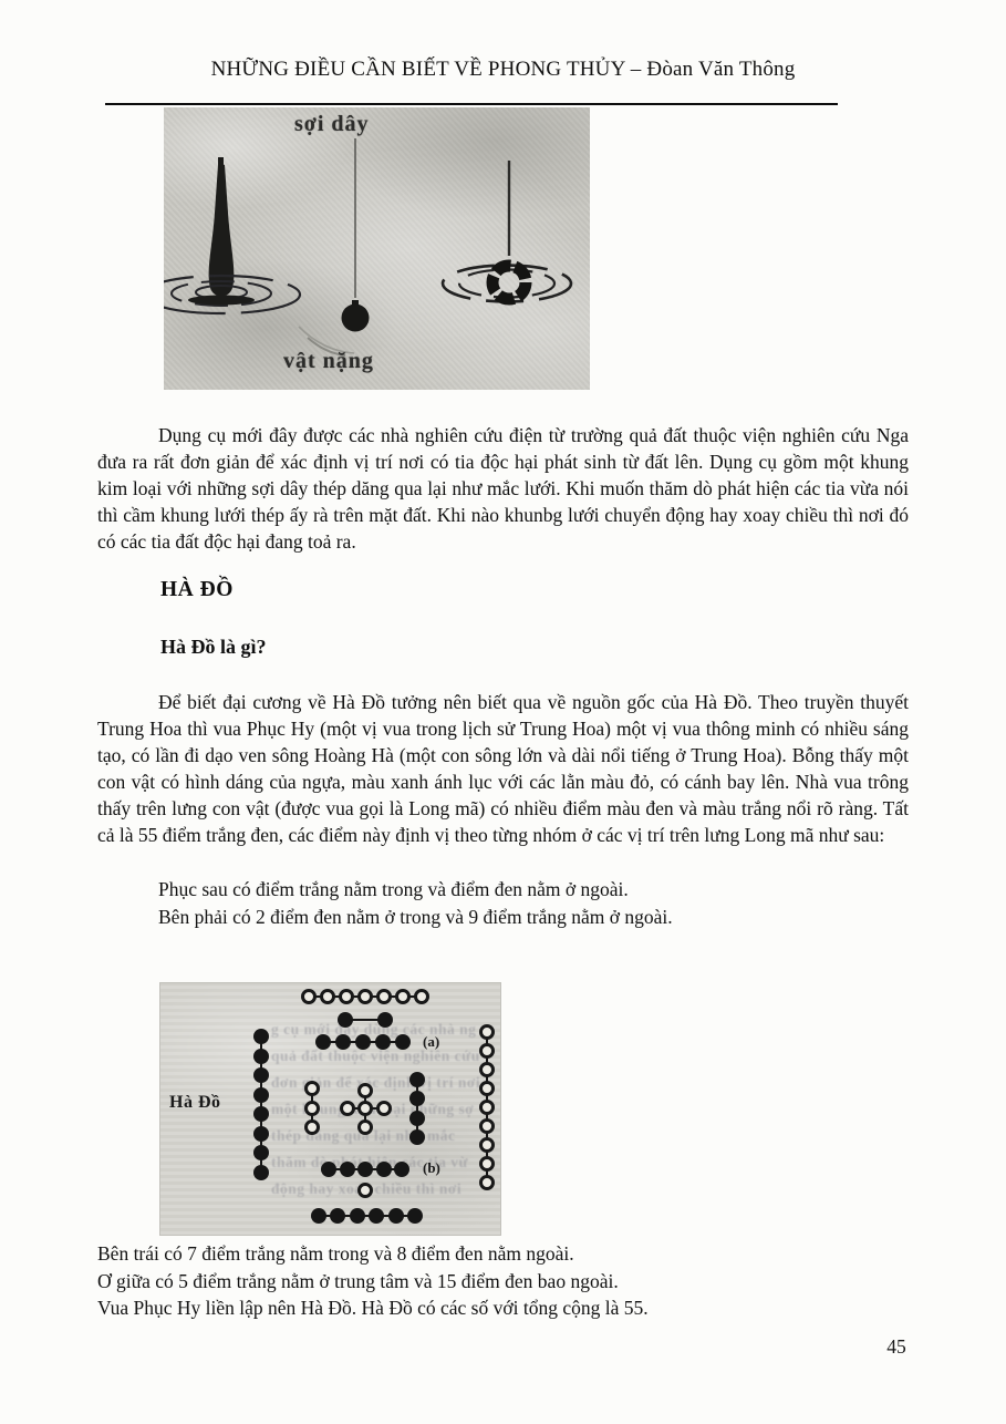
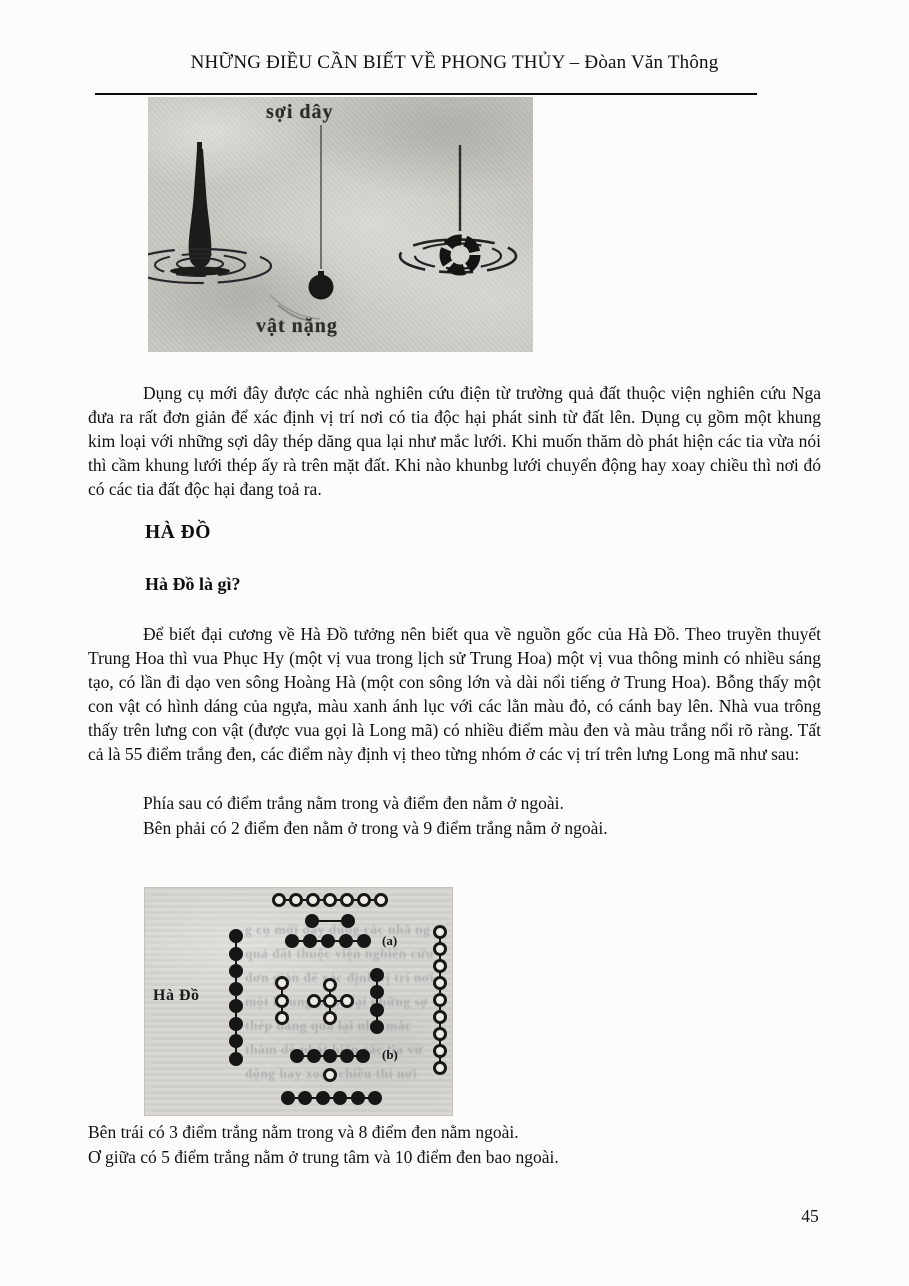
  NHỮNG ĐIỀU CẦN BIẾT VỀ PHONG THỦY – Đòan Văn Thông
  sợi dây
  vật nặng
  Dụng cụ mới đây được các nhà nghiên cứu điện từ trường quả đất thuộc viện nghiên cứu Nga đưa ra rất đơn giản để xác định vị trí nơi có tia độc hại phát sinh từ đất lên. Dụng cụ gồm một khung kim loại với những sợi dây thép dăng qua lại như mắc lưới. Khi muốn thăm dò phát hiện các tia vừa nói thì cầm khung lưới thép ấy rà trên mặt đất. Khi nào khunbg lưới chuyển động hay xoay chiều thì nơi đó có các tia đất độc hại đang toả ra.
  HÀ ĐỒ
  Hà Đồ là gì?
  Để biết đại cương về Hà Đồ tưởng nên biết qua về nguồn gốc của Hà Đồ. Theo truyền thuyết Trung Hoa thì vua Phục Hy (một vị vua trong lịch sử Trung Hoa) một vị vua thông minh có nhiều sáng tạo, có lần đi dạo ven sông Hoàng Hà (một con sông lớn và dài nổi tiếng ở Trung Hoa). Bỗng thấy một con vật có hình dáng của ngựa, màu xanh ánh lục với các lằn màu đỏ, có cánh bay lên. Nhà vua trông thấy trên lưng con vật (được vua gọi là Long mã) có nhiều điểm màu đen và màu trắng nổi rõ ràng. Tất cả là 55 điểm trắng đen, các điểm này định vị theo từng nhóm ở các vị trí trên lưng Long mã như sau:
- Phục sau có điểm trắng nằm trong và điểm đen nằm ở ngoài.
+ Phía sau có điểm trắng nằm trong và điểm đen nằm ở ngoài.
  Bên phải có 2 điểm đen nằm ở trong và 9 điểm trắng nằm ở ngoài.
  g cụ mới đây dùng các nhà ng
  quả đất thuộc viện nghiên cứu
  đơnản để xác địnị trí nơi
  thép dăng qua lại n mắc
  thăm d pá hnác tia vừ
  động hay xo chiều thì nơi
  Hà Đồ
  (a)
  (b)
- Bên trái có 7 điểm trắng nằm trong và 8 điểm đen nằm ngoài.
+ Bên trái có 3 điểm trắng nằm trong và 8 điểm đen nằm ngoài.
- Ơ giữa có 5 điểm trắng nằm ở trung tâm và 15 điểm đen bao ngoài.
+ Ơ giữa có 5 điểm trắng nằm ở trung tâm và 10 điểm đen bao ngoài.
- Vua Phục Hy liền lập nên Hà Đồ. Hà Đồ có các số với tổng cộng là 55.
  45
